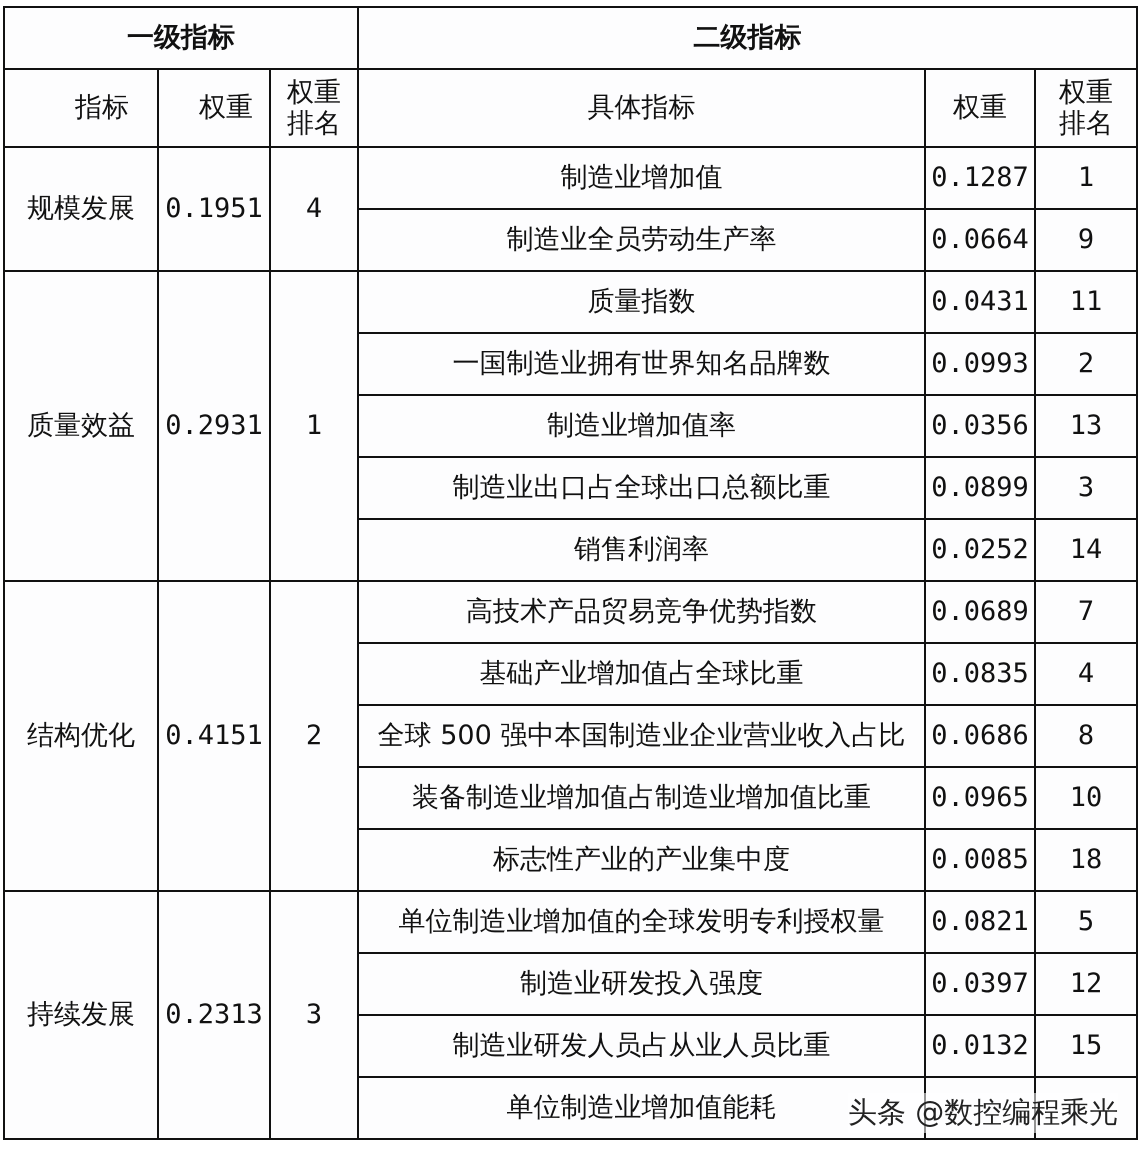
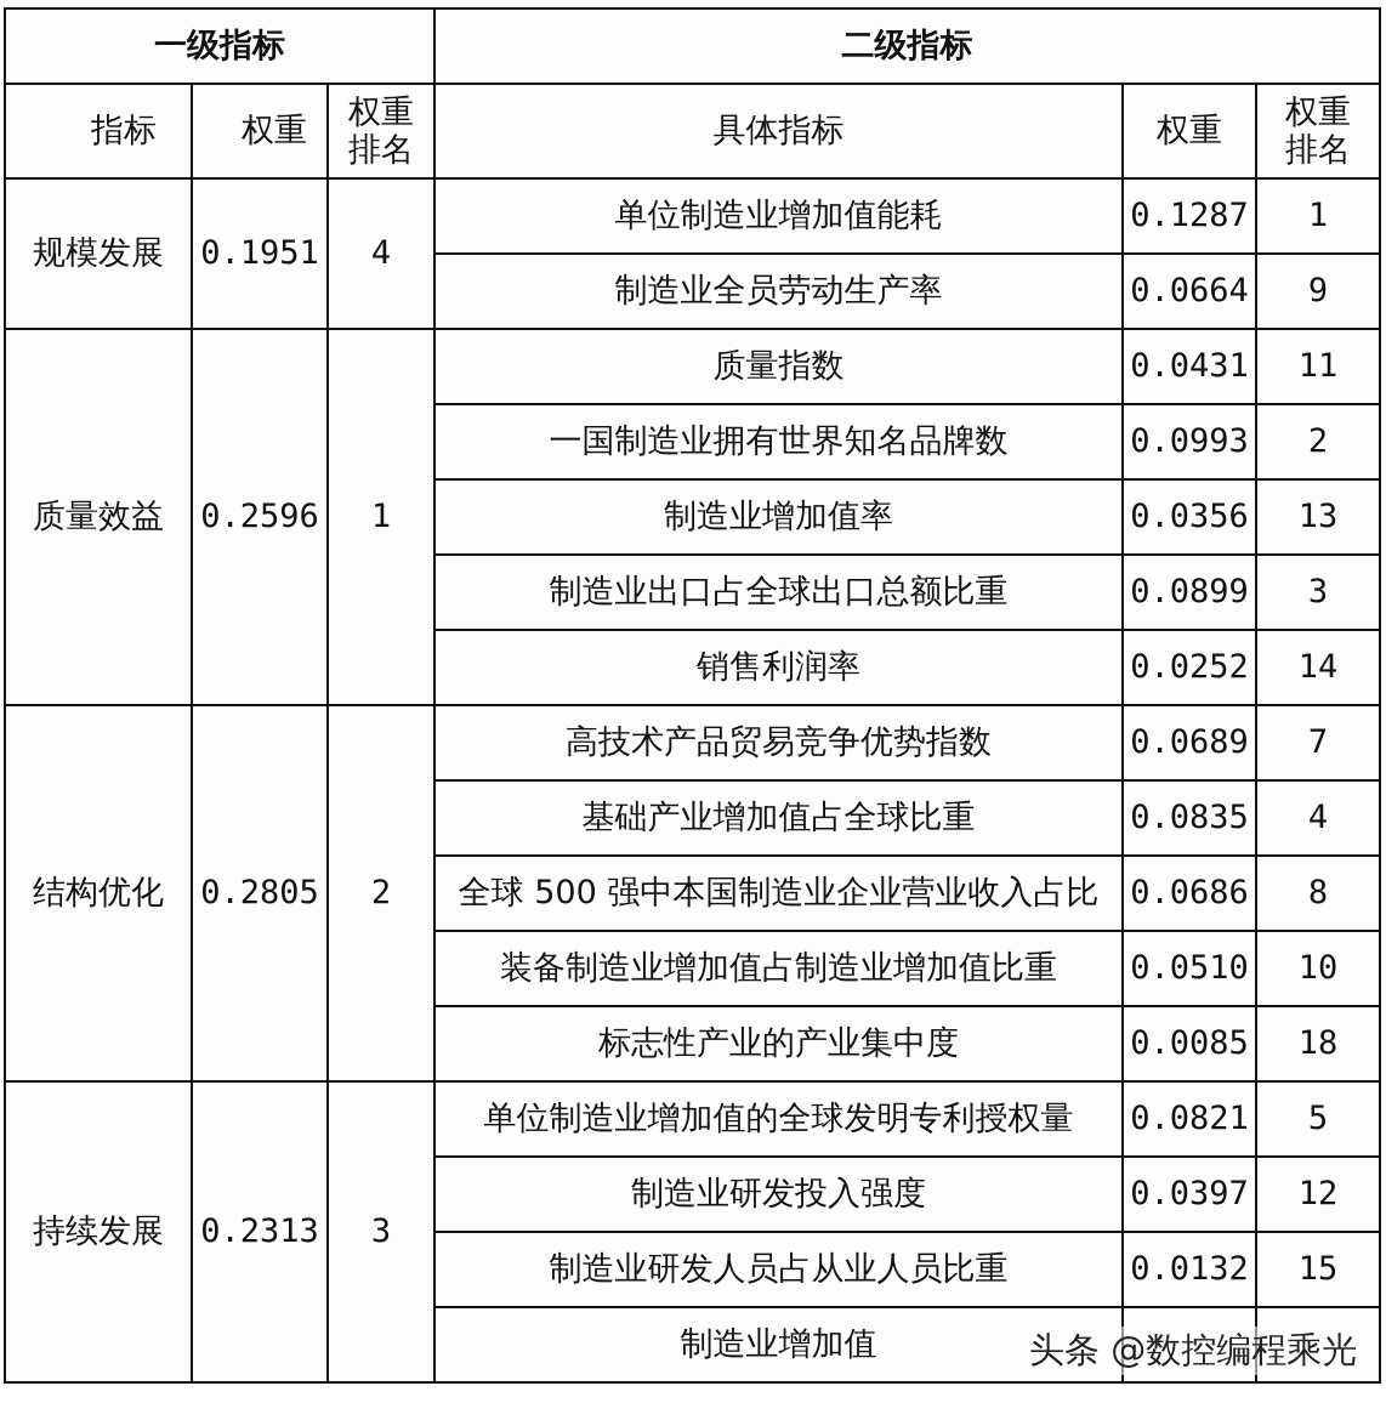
  一级指标	二级指标
  指标	权重	权重排名	具体指标	权重	权重排名
- 规模发展	0.1951	4	制造业增加值	0.1287	1
+ 规模发展	0.1951	4	单位制造业增加值能耗	0.1287	1
  制造业全员劳动生产率	0.0664	9
- 质量效益	0.2931	1	质量指数	0.0431	11
+ 质量效益	0.2596	1	质量指数	0.0431	11
  一国制造业拥有世界知名品牌数	0.0993	2
  制造业增加值率	0.0356	13
  制造业出口占全球出口总额比重	0.0899	3
  销售利润率	0.0252	14
- 结构优化	0.4151	2	高技术产品贸易竞争优势指数	0.0689	7
+ 结构优化	0.2805	2	高技术产品贸易竞争优势指数	0.0689	7
  基础产业增加值占全球比重	0.0835	4
  全球 500 强中本国制造业企业营业收入占比	0.0686	8
- 装备制造业增加值占制造业增加值比重	0.0965	10
+ 装备制造业增加值占制造业增加值比重	0.0510	10
  标志性产业的产业集中度	0.0085	18
  持续发展	0.2313	3	单位制造业增加值的全球发明专利授权量	0.0821	5
  制造业研发投入强度	0.0397	12
  制造业研发人员占从业人员比重	0.0132	15
- 单位制造业增加值能耗
+ 制造业增加值
  头条 @数控编程乘光
